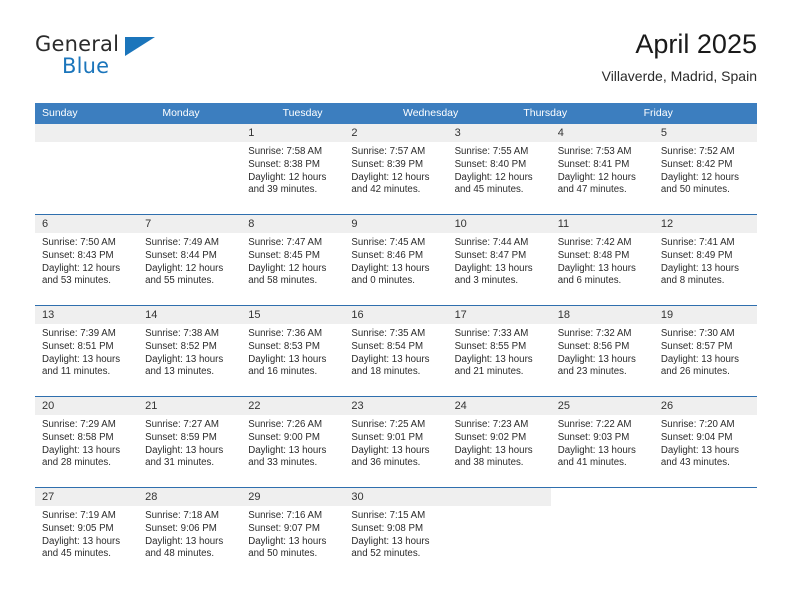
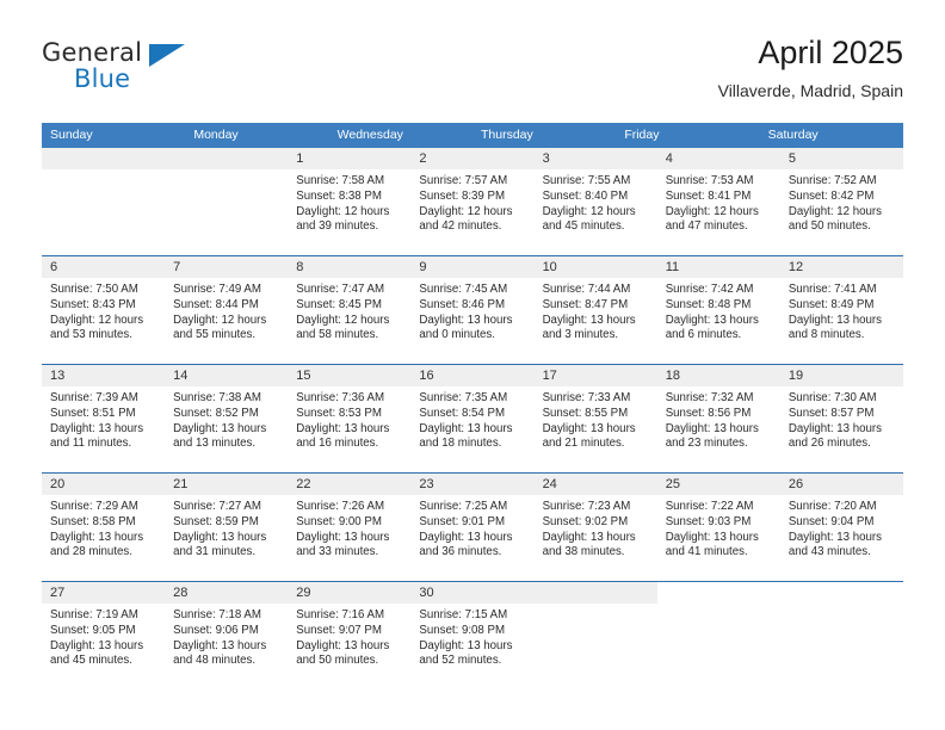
  General
  Blue
  April 2025
  Villaverde, Madrid, Spain
  Sunday
  Monday
- Tuesday
  Wednesday
  Thursday
  Friday
+ Saturday
  1
  Sunrise: 7:58 AM
  Sunset: 8:38 PM
  Daylight: 12 hours
  and 39 minutes.
  2
  Sunrise: 7:57 AM
  Sunset: 8:39 PM
  Daylight: 12 hours
  and 42 minutes.
  3
  Sunrise: 7:55 AM
  Sunset: 8:40 PM
  Daylight: 12 hours
  and 45 minutes.
  4
  Sunrise: 7:53 AM
  Sunset: 8:41 PM
  Daylight: 12 hours
  and 47 minutes.
  5
  Sunrise: 7:52 AM
  Sunset: 8:42 PM
  Daylight: 12 hours
  and 50 minutes.
  6
  Sunrise: 7:50 AM
  Sunset: 8:43 PM
  Daylight: 12 hours
  and 53 minutes.
  7
  Sunrise: 7:49 AM
  Sunset: 8:44 PM
  Daylight: 12 hours
  and 55 minutes.
  8
  Sunrise: 7:47 AM
  Sunset: 8:45 PM
  Daylight: 12 hours
  and 58 minutes.
  9
  Sunrise: 7:45 AM
  Sunset: 8:46 PM
  Daylight: 13 hours
  and 0 minutes.
  10
  Sunrise: 7:44 AM
  Sunset: 8:47 PM
  Daylight: 13 hours
  and 3 minutes.
  11
  Sunrise: 7:42 AM
  Sunset: 8:48 PM
  Daylight: 13 hours
  and 6 minutes.
  12
  Sunrise: 7:41 AM
  Sunset: 8:49 PM
  Daylight: 13 hours
  and 8 minutes.
  13
  Sunrise: 7:39 AM
  Sunset: 8:51 PM
  Daylight: 13 hours
  and 11 minutes.
  14
  Sunrise: 7:38 AM
  Sunset: 8:52 PM
  Daylight: 13 hours
  and 13 minutes.
  15
  Sunrise: 7:36 AM
  Sunset: 8:53 PM
  Daylight: 13 hours
  and 16 minutes.
  16
  Sunrise: 7:35 AM
  Sunset: 8:54 PM
  Daylight: 13 hours
  and 18 minutes.
  17
  Sunrise: 7:33 AM
  Sunset: 8:55 PM
  Daylight: 13 hours
  and 21 minutes.
  18
  Sunrise: 7:32 AM
  Sunset: 8:56 PM
  Daylight: 13 hours
  and 23 minutes.
  19
  Sunrise: 7:30 AM
  Sunset: 8:57 PM
  Daylight: 13 hours
  and 26 minutes.
  20
  Sunrise: 7:29 AM
  Sunset: 8:58 PM
  Daylight: 13 hours
  and 28 minutes.
  21
  Sunrise: 7:27 AM
  Sunset: 8:59 PM
  Daylight: 13 hours
  and 31 minutes.
  22
  Sunrise: 7:26 AM
  Sunset: 9:00 PM
  Daylight: 13 hours
  and 33 minutes.
  23
  Sunrise: 7:25 AM
  Sunset: 9:01 PM
  Daylight: 13 hours
  and 36 minutes.
  24
  Sunrise: 7:23 AM
  Sunset: 9:02 PM
  Daylight: 13 hours
  and 38 minutes.
  25
  Sunrise: 7:22 AM
  Sunset: 9:03 PM
  Daylight: 13 hours
  and 41 minutes.
  26
  Sunrise: 7:20 AM
  Sunset: 9:04 PM
  Daylight: 13 hours
  and 43 minutes.
  27
  Sunrise: 7:19 AM
  Sunset: 9:05 PM
  Daylight: 13 hours
  and 45 minutes.
  28
  Sunrise: 7:18 AM
  Sunset: 9:06 PM
  Daylight: 13 hours
  and 48 minutes.
  29
  Sunrise: 7:16 AM
  Sunset: 9:07 PM
  Daylight: 13 hours
  and 50 minutes.
  30
  Sunrise: 7:15 AM
  Sunset: 9:08 PM
  Daylight: 13 hours
  and 52 minutes.
